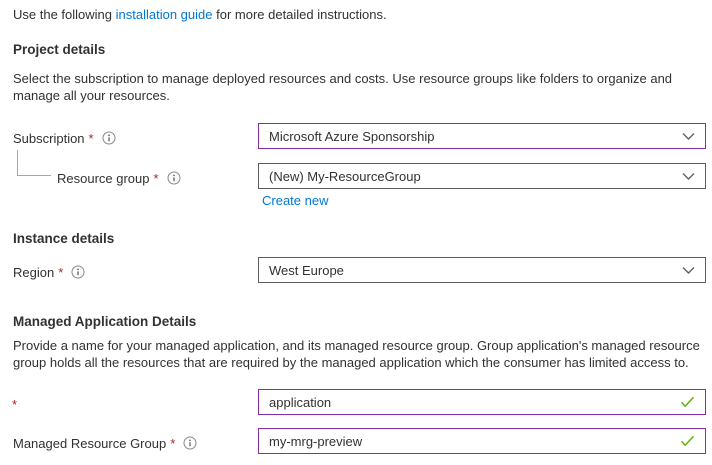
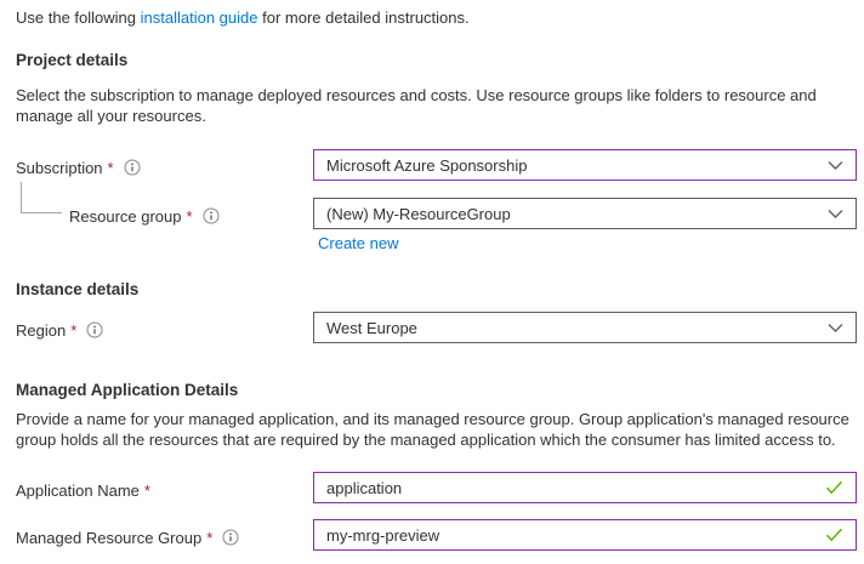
  Use the following installation guide for more detailed instructions.
  Project details
- Select the subscription to manage deployed resources and costs. Use resource groups like folders to organize and
+ Select the subscription to manage deployed resources and costs. Use resource groups like folders to resource and
  manage all your resources.
  Subscription
  *
  Microsoft Azure Sponsorship
  Resource group
  *
  (New) My-ResourceGroup
  Create new
  Instance details
  Region
  *
  West Europe
  Managed Application Details
  Provide a name for your managed application, and its managed resource group. Group application's managed resource
  group holds all the resources that are required by the managed application which the consumer has limited access to.
+ Application Name
  *
  application
  Managed Resource Group
  *
  my-mrg-preview
